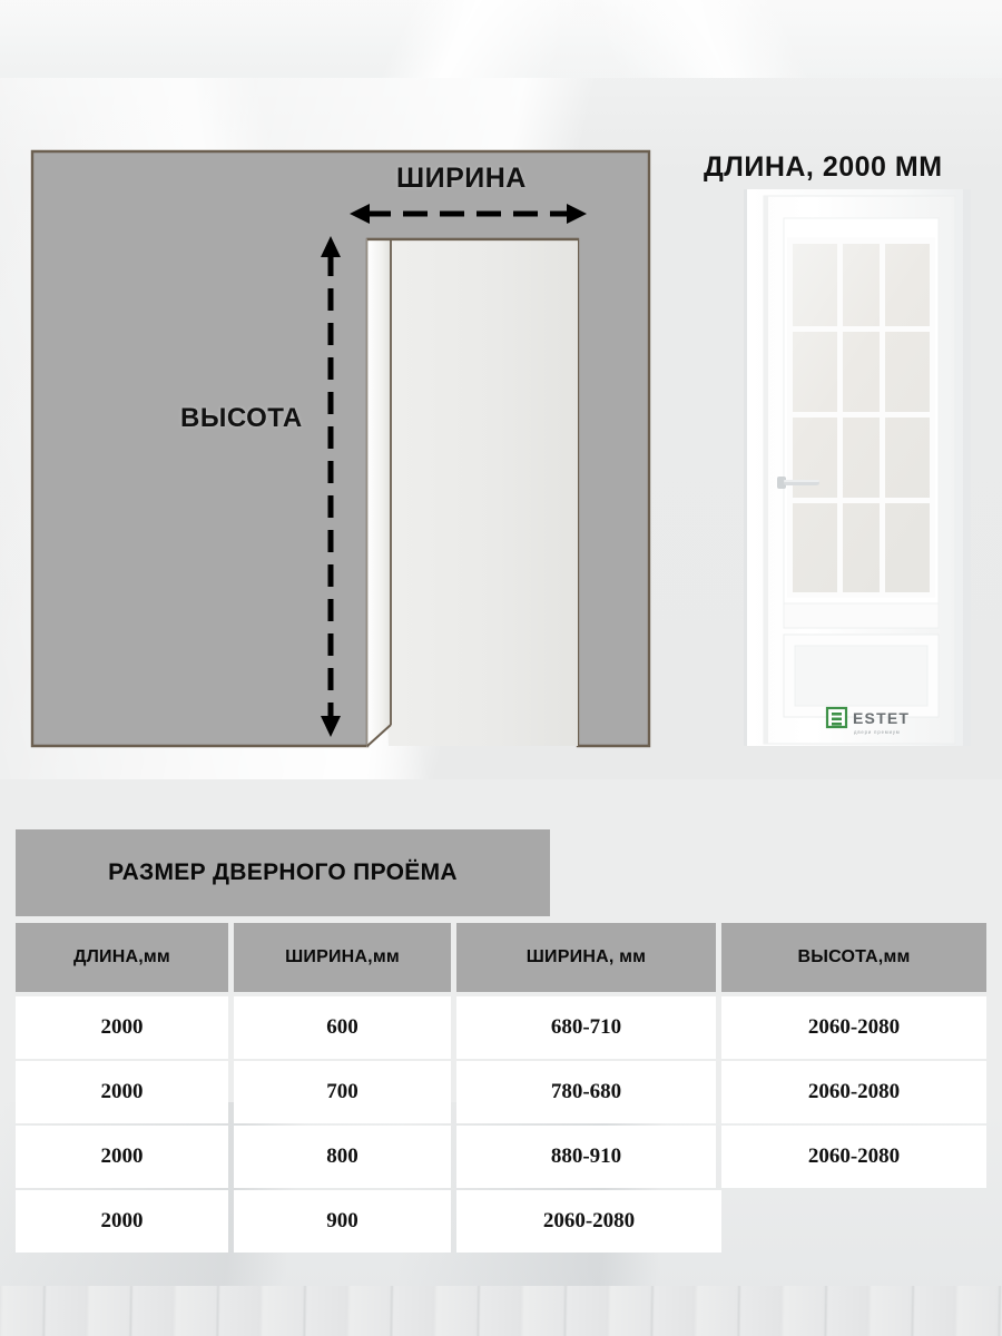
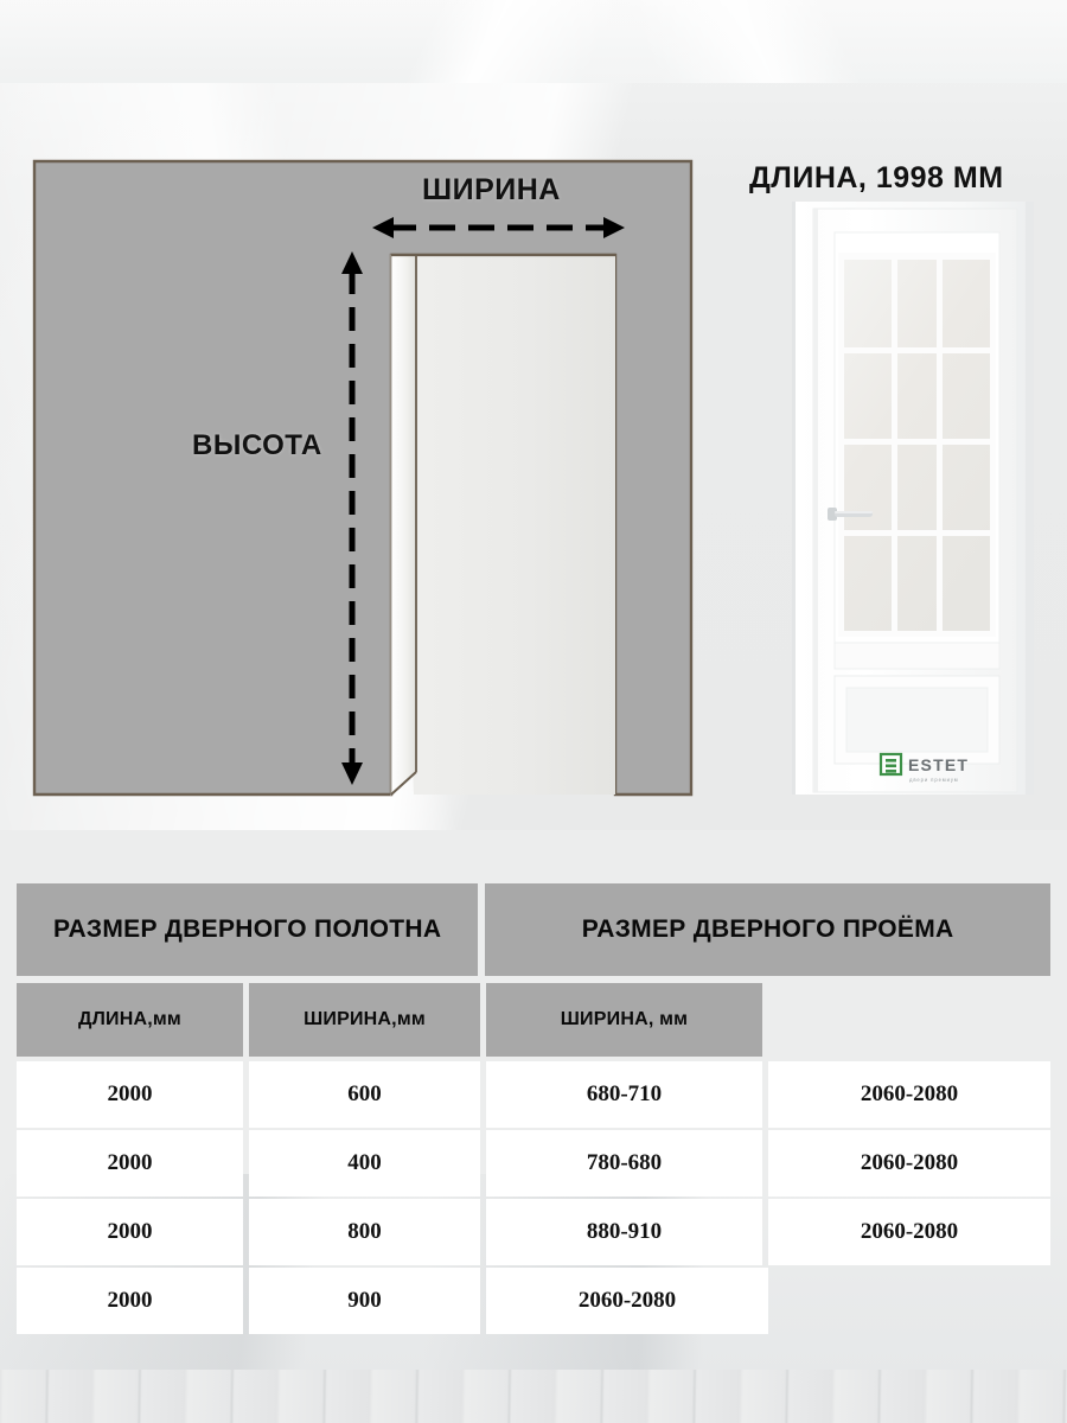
  ШИРИНА
  ВЫСОТА
- ДЛИНА, 2000 ММ
+ ДЛИНА, 1998 ММ
  ESTET
+ РАЗМЕР ДВЕРНОГО ПОЛОТНА
  РАЗМЕР ДВЕРНОГО ПРОЁМА
  ДЛИНА,мм
  ШИРИНА,мм
  ШИРИНА, мм
- ВЫСОТА,мм
  2000
  600
  680-710
  2060-2080
  2000
- 700
+ 400
  780-680
  2060-2080
  2000
  800
  880-910
  2060-2080
  2000
  900
  2060-2080
